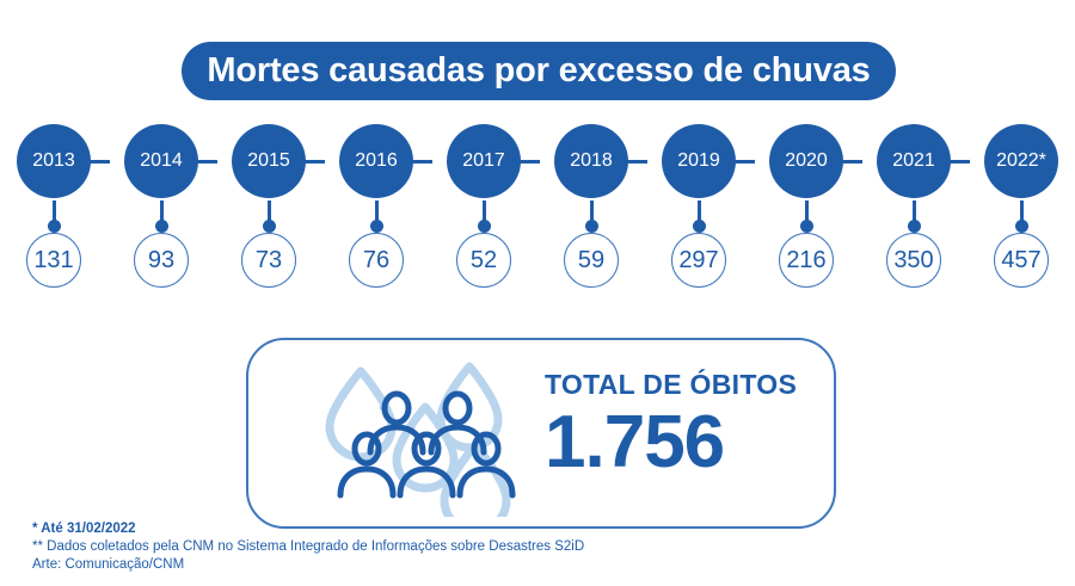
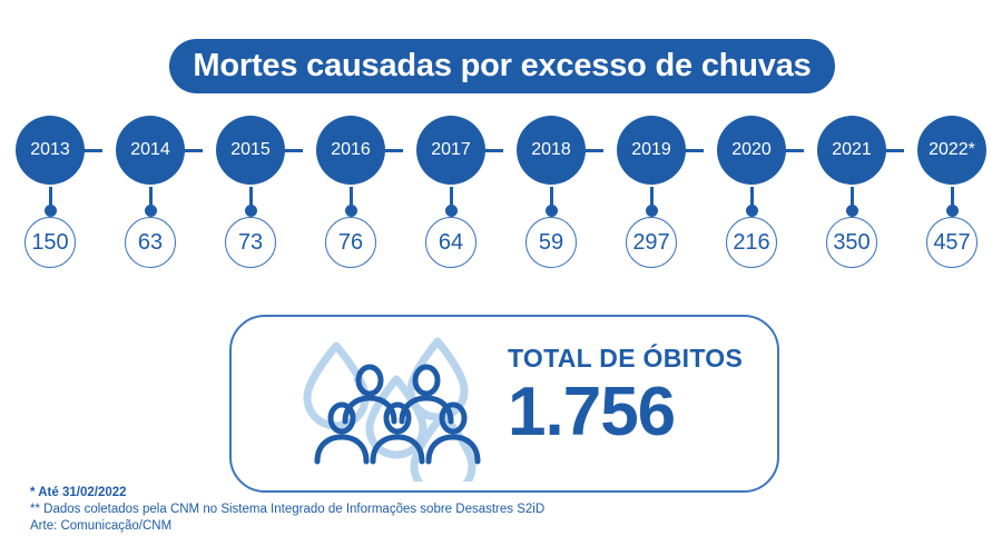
  Mortes causadas por excesso de chuvas
  2013
- 131
+ 150
  2014
- 93
+ 63
  2015
  73
  2016
  76
  2017
- 52
+ 64
  2018
  59
  2019
  297
  2020
  216
  2021
  350
  2022*
  457
  TOTAL DE ÓBITOS
  1.756
  * Até 31/02/2022
  ** Dados coletados pela CNM no Sistema Integrado de Informações sobre Desastres S2iD
  Arte: Comunicação/CNM
